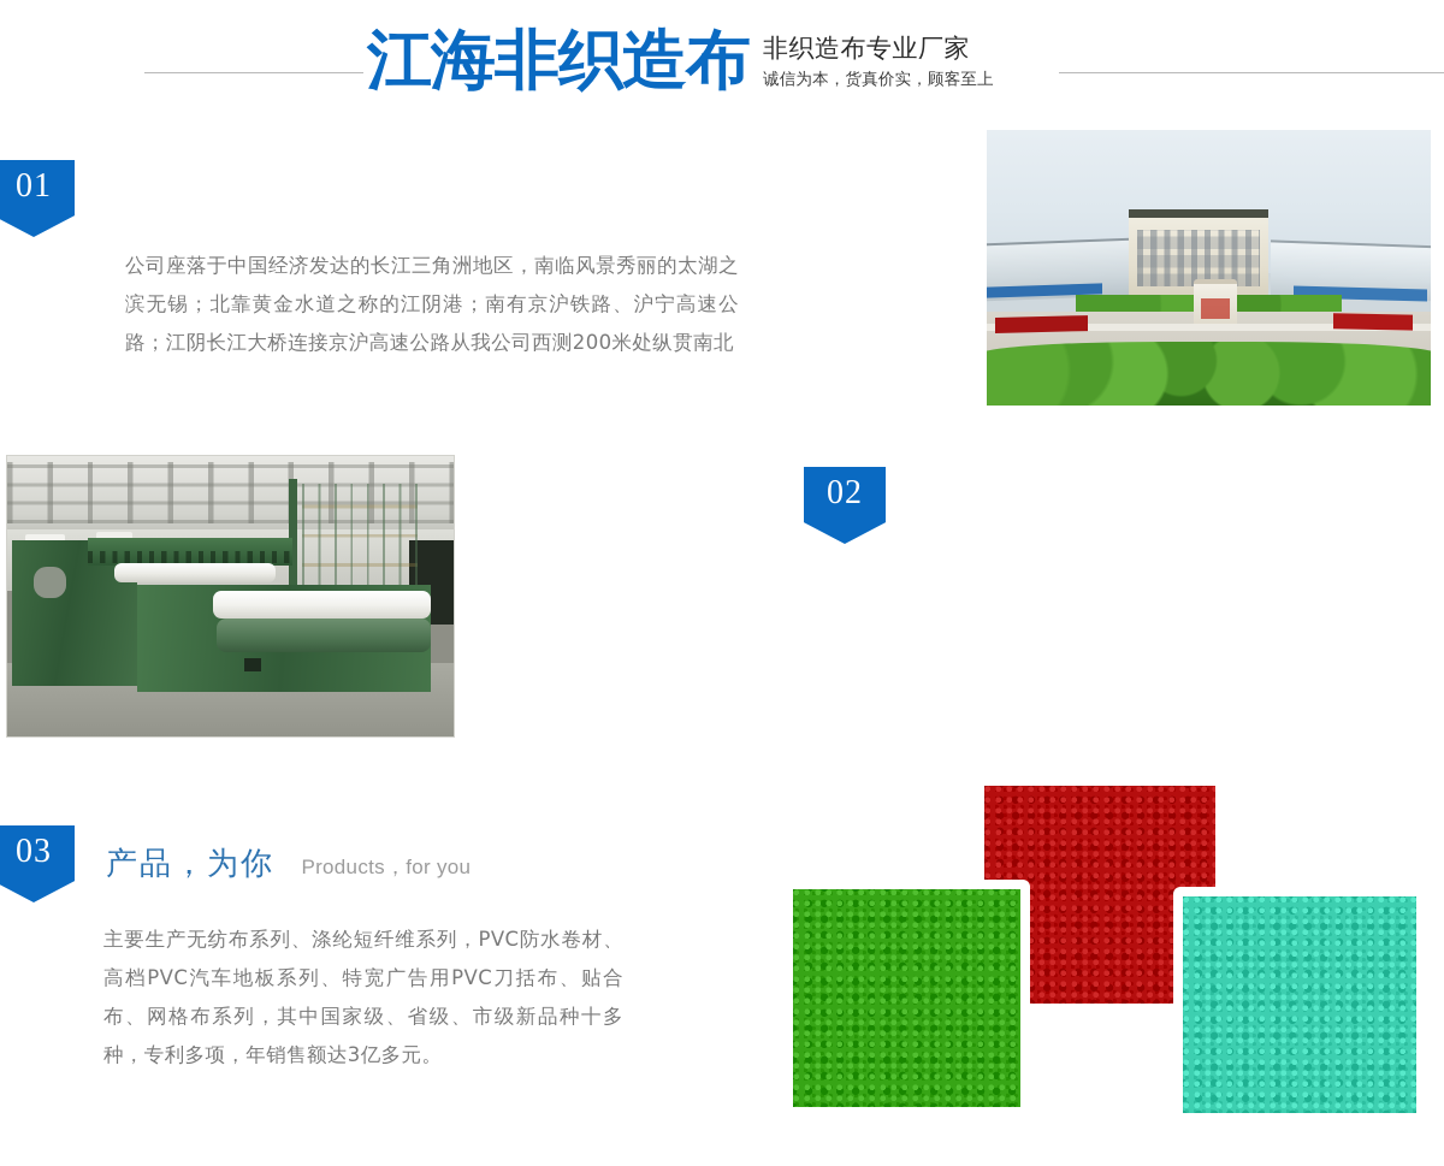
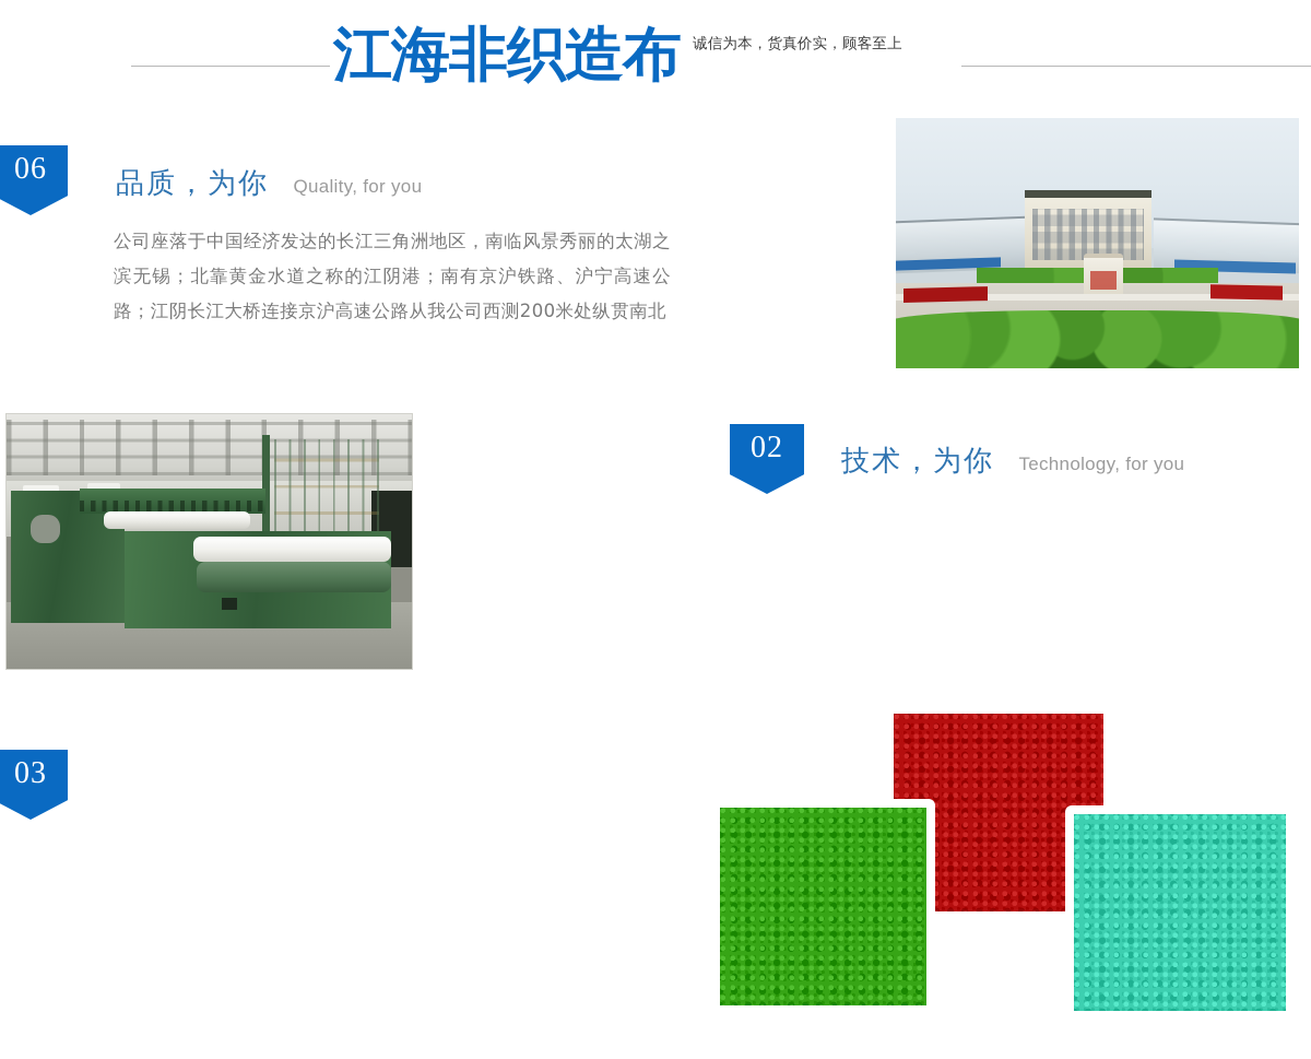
  江海非织造布
- 非织造布专业厂家
  诚信为本，货真价实，顾客至上
- 01
+ 06
+ 品质，为你 Quality, for you
  公司座落于中国经济发达的长江三角洲地区，南临风景秀丽的太湖之滨无锡；北靠黄金水道之称的江阴港；南有京沪铁路、沪宁高速公路；江阴长江大桥连接京沪高速公路从我公司西测200米处纵贯南北
  02
+ 技术，为你 Technology, for you
  03
- 产品，为你 Products，for you
- 主要生产无纺布系列、涤纶短纤维系列，PVC防水卷材、高档PVC汽车地板系列、特宽广告用PVC刀括布、贴合布、网格布系列，其中国家级、省级、市级新品种十多种，专利多项，年销售额达3亿多元。
